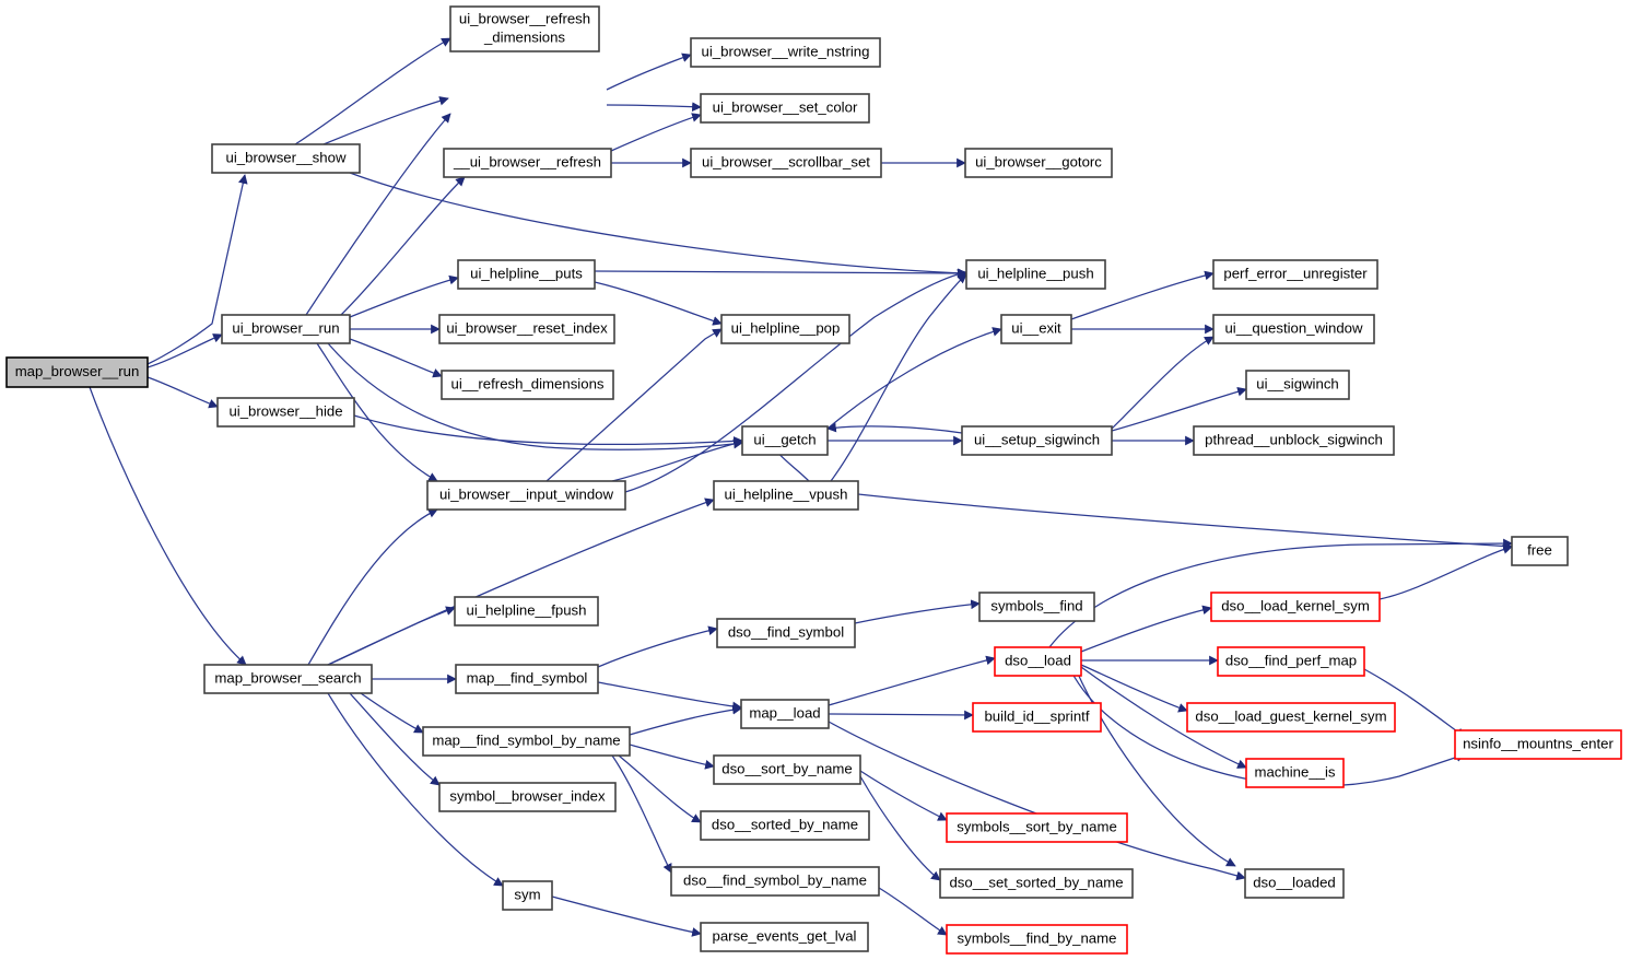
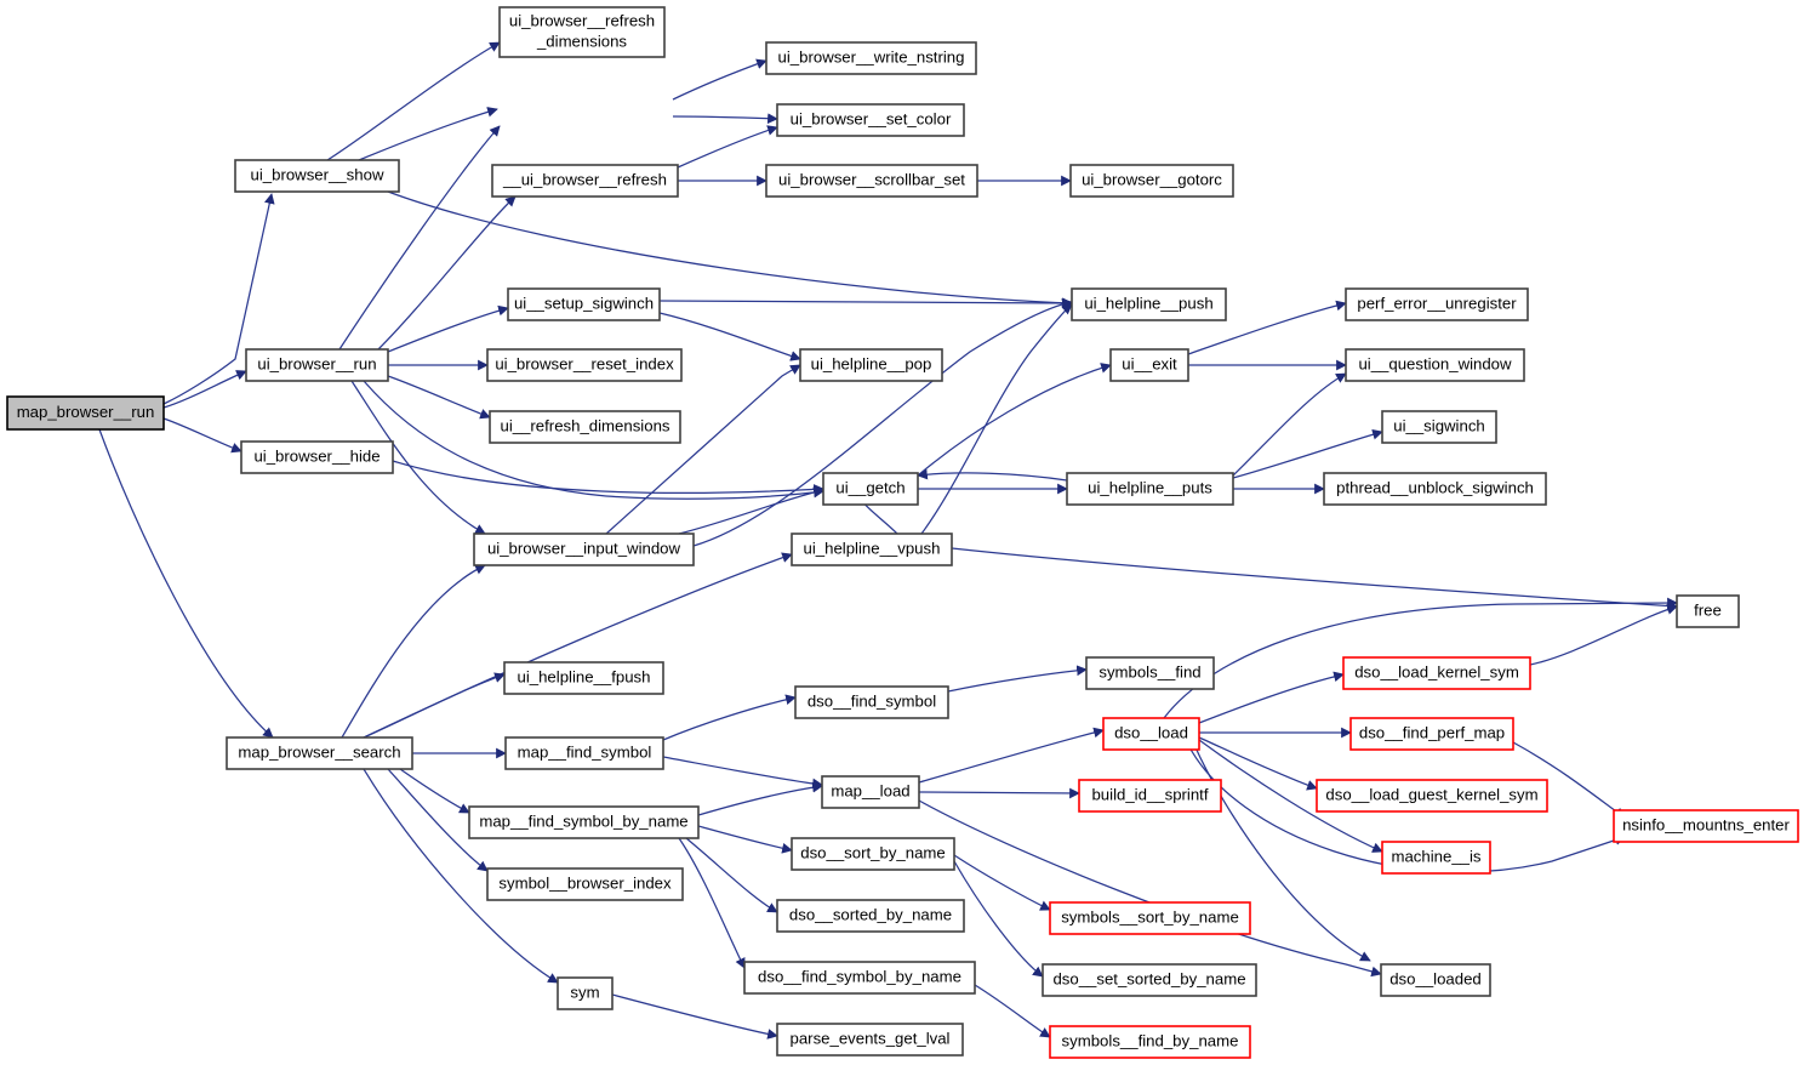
  map_browser__run
  ui_browser__show
  ui_browser__run
  ui_browser__hide
  map_browser__search
  ui_browser__refresh
  _dimensions
  __ui_browser__refresh
  ui_browser__write_nstring
  ui_browser__set_color
  ui_browser__scrollbar_set
  ui_browser__gotorc
- ui_helpline__puts
+ ui__setup_sigwinch
  ui_browser__reset_index
  ui__refresh_dimensions
  ui_helpline__pop
  ui_helpline__push
  perf_error__unregister
  ui__exit
  ui__question_window
  ui__sigwinch
  ui__getch
- ui__setup_sigwinch
+ ui_helpline__puts
  pthread__unblock_sigwinch
  ui_browser__input_window
  ui_helpline__vpush
  free
  ui_helpline__fpush
  dso__find_symbol
  symbols__find
  dso__load_kernel_sym
  dso__load
  dso__find_perf_map
  map__find_symbol
  map__load
  build_id__sprintf
  dso__load_guest_kernel_sym
  nsinfo__mountns_enter
  map__find_symbol_by_name
  dso__sort_by_name
  machine__is
  symbol__browser_index
  dso__sorted_by_name
  symbols__sort_by_name
  dso__find_symbol_by_name
  dso__set_sorted_by_name
  dso__loaded
  sym
  parse_events_get_lval
  symbols__find_by_name
